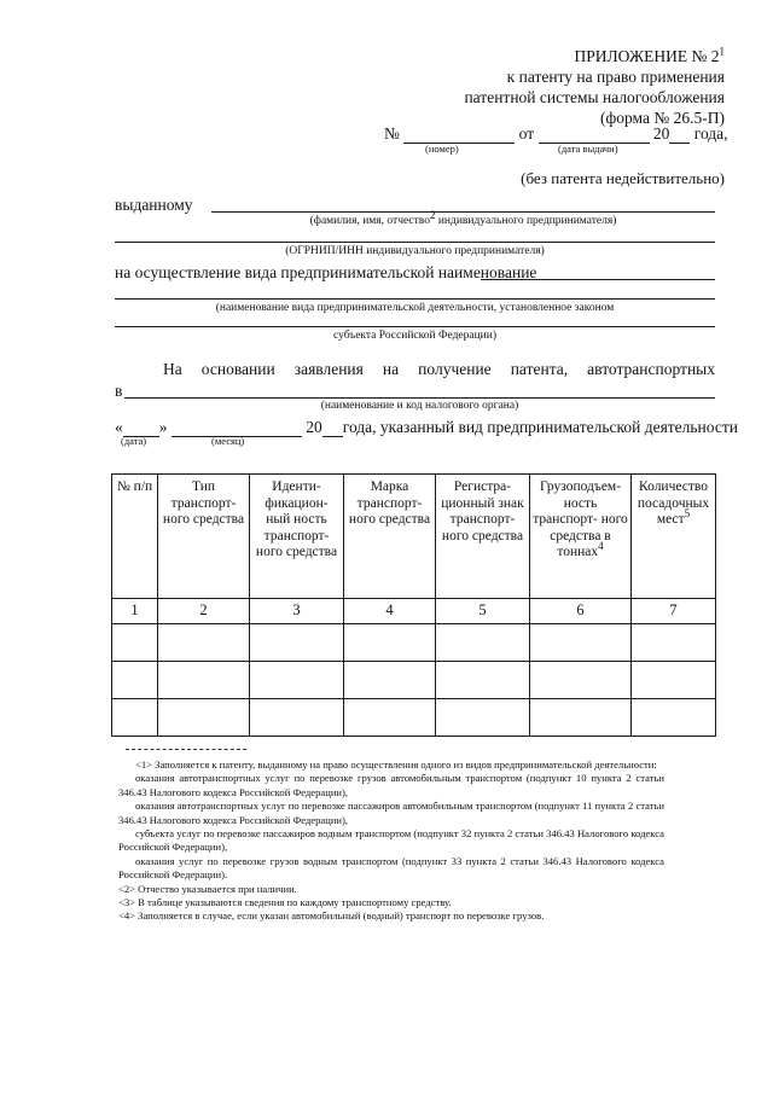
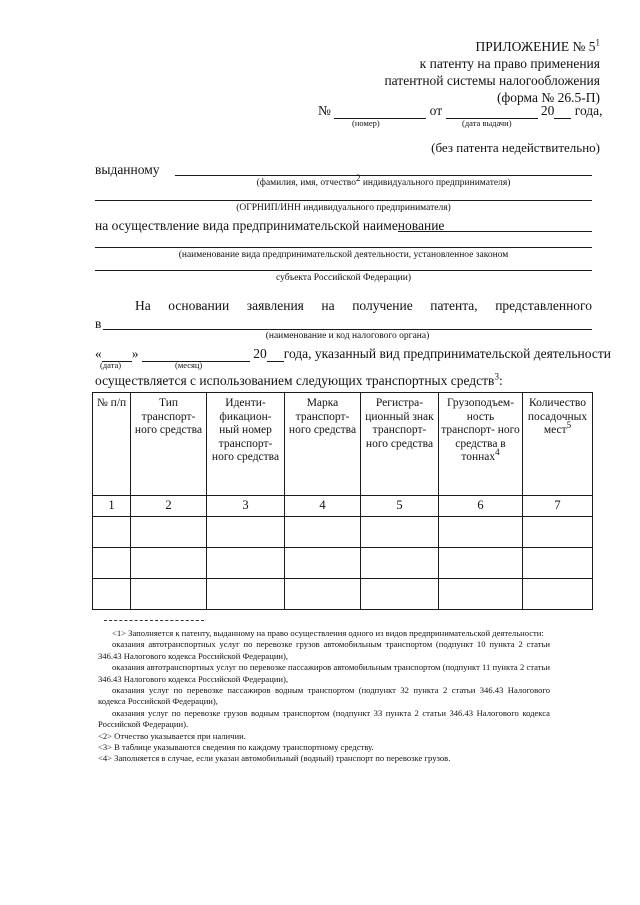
- ПРИЛОЖЕНИЕ № 21
+ ПРИЛОЖЕНИЕ № 51
  к патенту на право применения
  патентной системы налогообложения
  (форма № 26.5-П)
  № от 20 года,
  (номер)
  (дата выдачи)
  (без патента недействительно)
  выданному
  (фамилия, имя, отчество2 индивидуального предпринимателя)
  (ОГРНИП/ИНН индивидуального предпринимателя)
  на осуществление вида предпринимательской наименование
  (наименование вида предпринимательской деятельности, установленное законом
  субъекта Российской Федерации)
- На основании заявления на получение патента, автотранспортных
+ На основании заявления на получение патента, представленного
  в
  (наименование и код налогового органа)
  « » 20 года, указанный вид предпринимательской деятельности
  (дата)
  (месяц)
+ осуществляется с использованием следующих транспортных средств3:
- № п/п	Тип транспорт- ного средства	Иденти- фикацион- ный ность транспорт- ного средства	Марка транспорт- ного средства	Регистра- ционный знак транспорт- ного средства	Грузоподъем- ность транспорт- ного средства в тоннах4	Количество посадочных мест5
+ № п/п	Тип транспорт- ного средства	Иденти- фикацион- ный номер транспорт- ного средства	Марка транспорт- ного средства	Регистра- ционный знак транспорт- ного средства	Грузоподъем- ность транспорт- ного средства в тоннах4	Количество посадочных мест5
  1	2	3	4	5	6	7
  <1> Заполняется к патенту, выданному на право осуществления одного из видов предпринимательской деятельности:
  оказания автотранспортных услуг по перевозке грузов автомобильным транспортом (подпункт 10 пункта 2 статьи 346.43 Налогового кодекса Российской Федерации),
  оказания автотранспортных услуг по перевозке пассажиров автомобильным транспортом (подпункт 11 пункта 2 статьи 346.43 Налогового кодекса Российской Федерации),
- субъекта услуг по перевозке пассажиров водным транспортом (подпункт 32 пункта 2 статьи 346.43 Налогового кодекса Российской Федерации),
+ оказания услуг по перевозке пассажиров водным транспортом (подпункт 32 пункта 2 статьи 346.43 Налогового кодекса Российской Федерации),
  оказания услуг по перевозке грузов водным транспортом (подпункт 33 пункта 2 статьи 346.43 Налогового кодекса Российской Федерации).
  <2> Отчество указывается при наличии.
  <3> В таблице указываются сведения по каждому транспортному средству.
  <4> Заполняется в случае, если указан автомобильный (водный) транспорт по перевозке грузов.
